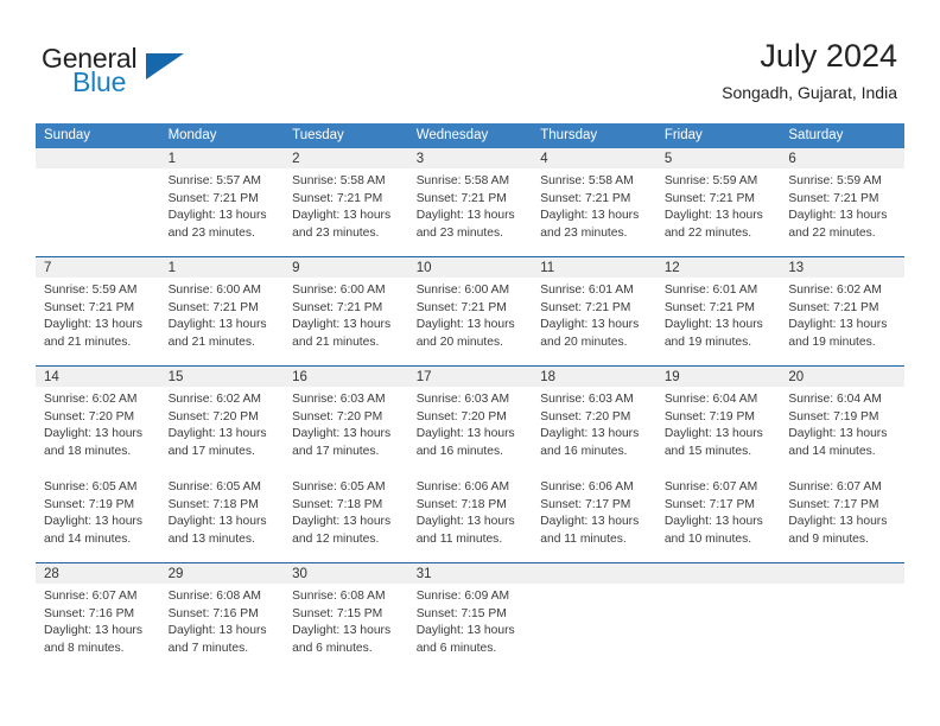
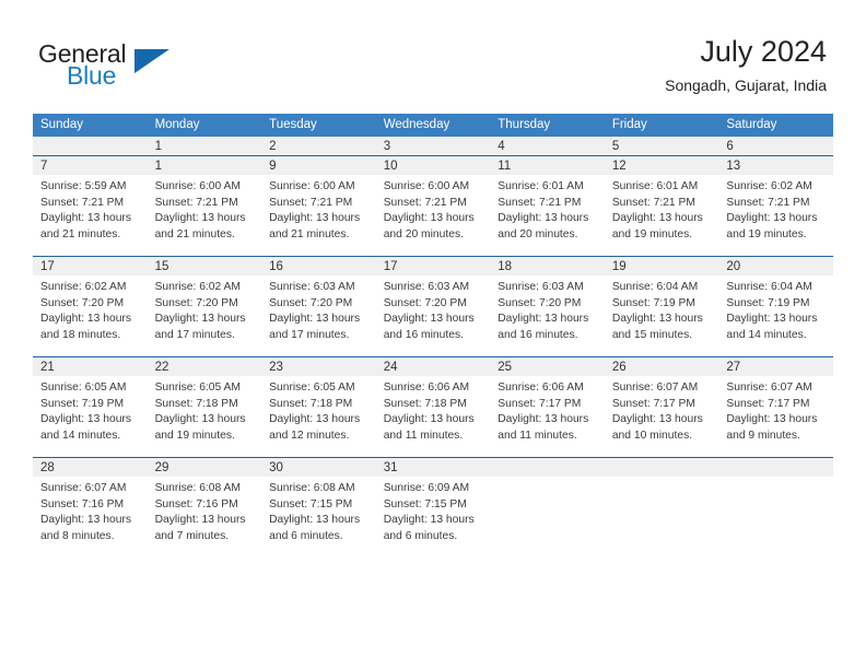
  General
  Blue
  July 2024
  Songadh, Gujarat, India
  Sunday	Monday	Tuesday	Wednesday	Thursday	Friday	Saturday
  	1	2	3	4	5	6
- 	Sunrise: 5:57 AMSunset: 7:21 PMDaylight: 13 hoursand 23 minutes.	Sunrise: 5:58 AMSunset: 7:21 PMDaylight: 13 hoursand 23 minutes.	Sunrise: 5:58 AMSunset: 7:21 PMDaylight: 13 hoursand 23 minutes.	Sunrise: 5:58 AMSunset: 7:21 PMDaylight: 13 hoursand 23 minutes.	Sunrise: 5:59 AMSunset: 7:21 PMDaylight: 13 hoursand 22 minutes.	Sunrise: 5:59 AMSunset: 7:21 PMDaylight: 13 hoursand 22 minutes.
  7	1	9	10	11	12	13
  Sunrise: 5:59 AMSunset: 7:21 PMDaylight: 13 hoursand 21 minutes.	Sunrise: 6:00 AMSunset: 7:21 PMDaylight: 13 hoursand 21 minutes.	Sunrise: 6:00 AMSunset: 7:21 PMDaylight: 13 hoursand 21 minutes.	Sunrise: 6:00 AMSunset: 7:21 PMDaylight: 13 hoursand 20 minutes.	Sunrise: 6:01 AMSunset: 7:21 PMDaylight: 13 hoursand 20 minutes.	Sunrise: 6:01 AMSunset: 7:21 PMDaylight: 13 hoursand 19 minutes.	Sunrise: 6:02 AMSunset: 7:21 PMDaylight: 13 hoursand 19 minutes.
- 14	15	16	17	18	19	20
+ 17	15	16	17	18	19	20
  Sunrise: 6:02 AMSunset: 7:20 PMDaylight: 13 hoursand 18 minutes.	Sunrise: 6:02 AMSunset: 7:20 PMDaylight: 13 hoursand 17 minutes.	Sunrise: 6:03 AMSunset: 7:20 PMDaylight: 13 hoursand 17 minutes.	Sunrise: 6:03 AMSunset: 7:20 PMDaylight: 13 hoursand 16 minutes.	Sunrise: 6:03 AMSunset: 7:20 PMDaylight: 13 hoursand 16 minutes.	Sunrise: 6:04 AMSunset: 7:19 PMDaylight: 13 hoursand 15 minutes.	Sunrise: 6:04 AMSunset: 7:19 PMDaylight: 13 hoursand 14 minutes.
+ 21	22	23	24	25	26	27
- Sunrise: 6:05 AMSunset: 7:19 PMDaylight: 13 hoursand 14 minutes.	Sunrise: 6:05 AMSunset: 7:18 PMDaylight: 13 hoursand 13 minutes.	Sunrise: 6:05 AMSunset: 7:18 PMDaylight: 13 hoursand 12 minutes.	Sunrise: 6:06 AMSunset: 7:18 PMDaylight: 13 hoursand 11 minutes.	Sunrise: 6:06 AMSunset: 7:17 PMDaylight: 13 hoursand 11 minutes.	Sunrise: 6:07 AMSunset: 7:17 PMDaylight: 13 hoursand 10 minutes.	Sunrise: 6:07 AMSunset: 7:17 PMDaylight: 13 hoursand 9 minutes.
+ Sunrise: 6:05 AMSunset: 7:19 PMDaylight: 13 hoursand 14 minutes.	Sunrise: 6:05 AMSunset: 7:18 PMDaylight: 13 hoursand 19 minutes.	Sunrise: 6:05 AMSunset: 7:18 PMDaylight: 13 hoursand 12 minutes.	Sunrise: 6:06 AMSunset: 7:18 PMDaylight: 13 hoursand 11 minutes.	Sunrise: 6:06 AMSunset: 7:17 PMDaylight: 13 hoursand 11 minutes.	Sunrise: 6:07 AMSunset: 7:17 PMDaylight: 13 hoursand 10 minutes.	Sunrise: 6:07 AMSunset: 7:17 PMDaylight: 13 hoursand 9 minutes.
  28	29	30	31
  Sunrise: 6:07 AMSunset: 7:16 PMDaylight: 13 hoursand 8 minutes.	Sunrise: 6:08 AMSunset: 7:16 PMDaylight: 13 hoursand 7 minutes.	Sunrise: 6:08 AMSunset: 7:15 PMDaylight: 13 hoursand 6 minutes.	Sunrise: 6:09 AMSunset: 7:15 PMDaylight: 13 hoursand 6 minutes.
